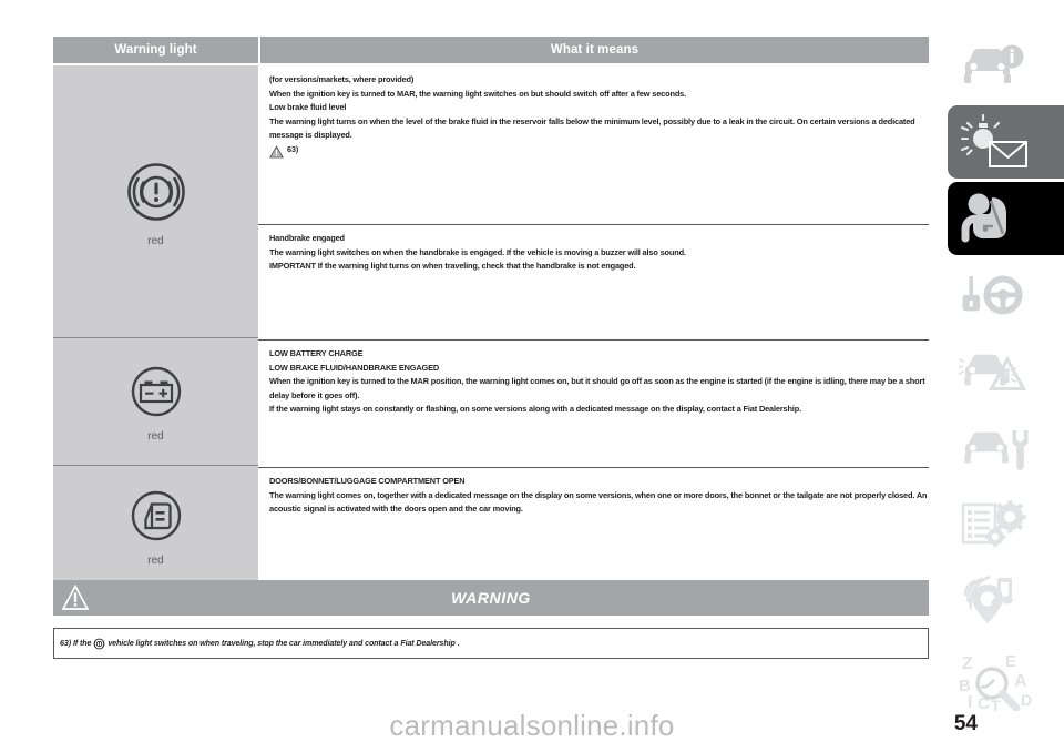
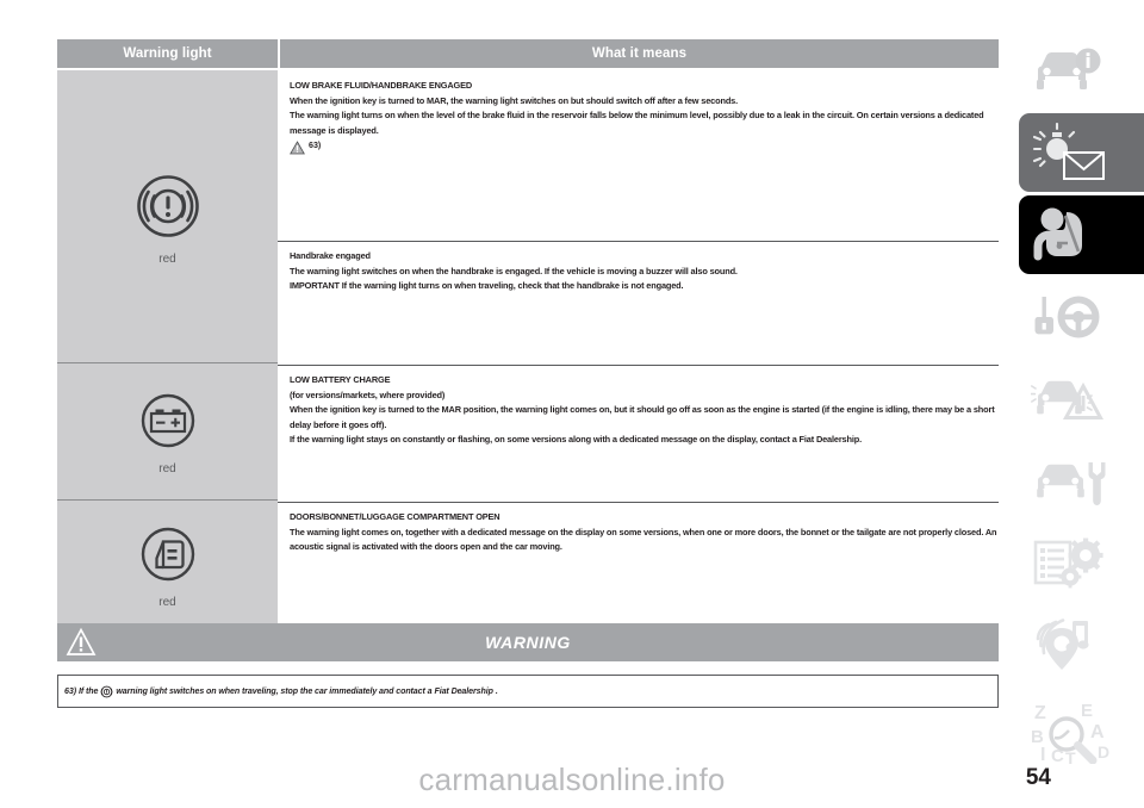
  Warning light
  What it means
  red
  red
  red
- (for versions/markets, where provided)
+ LOW BRAKE FLUID/HANDBRAKE ENGAGED
  When the ignition key is turned to MAR, the warning light switches on but should switch off after a few seconds.
- Low brake fluid level
  The warning light turns on when the level of the brake fluid in the reservoir falls below the minimum level, possibly due to a leak in the circuit. On certain versions a dedicated message is displayed.
  63)
  Handbrake engaged
  The warning light switches on when the handbrake is engaged. If the vehicle is moving a buzzer will also sound.
  IMPORTANT If the warning light turns on when traveling, check that the handbrake is not engaged.
  LOW BATTERY CHARGE
- LOW BRAKE FLUID/HANDBRAKE ENGAGED
+ (for versions/markets, where provided)
  When the ignition key is turned to the MAR position, the warning light comes on, but it should go off as soon as the engine is started (if the engine is idling, there may be a short delay before it goes off).
  If the warning light stays on constantly or flashing, on some versions along with a dedicated message on the display, contact a Fiat Dealership.
  DOORS/BONNET/LUGGAGE COMPARTMENT OPEN
  The warning light comes on, together with a dedicated message on the display on some versions, when one or more doors, the bonnet or the tailgate are not properly closed. An acoustic signal is activated with the doors open and the car moving.
  WARNING
  63)
  If the
- vehicle light switches on when traveling, stop the car immediately and contact a
+ warning light switches on when traveling, stop the car immediately and contact a
  Fiat Dealership
  .
  Z
  E
  B
  A
  I
  C
  T
  D
  54
  carmanualsonline.info
